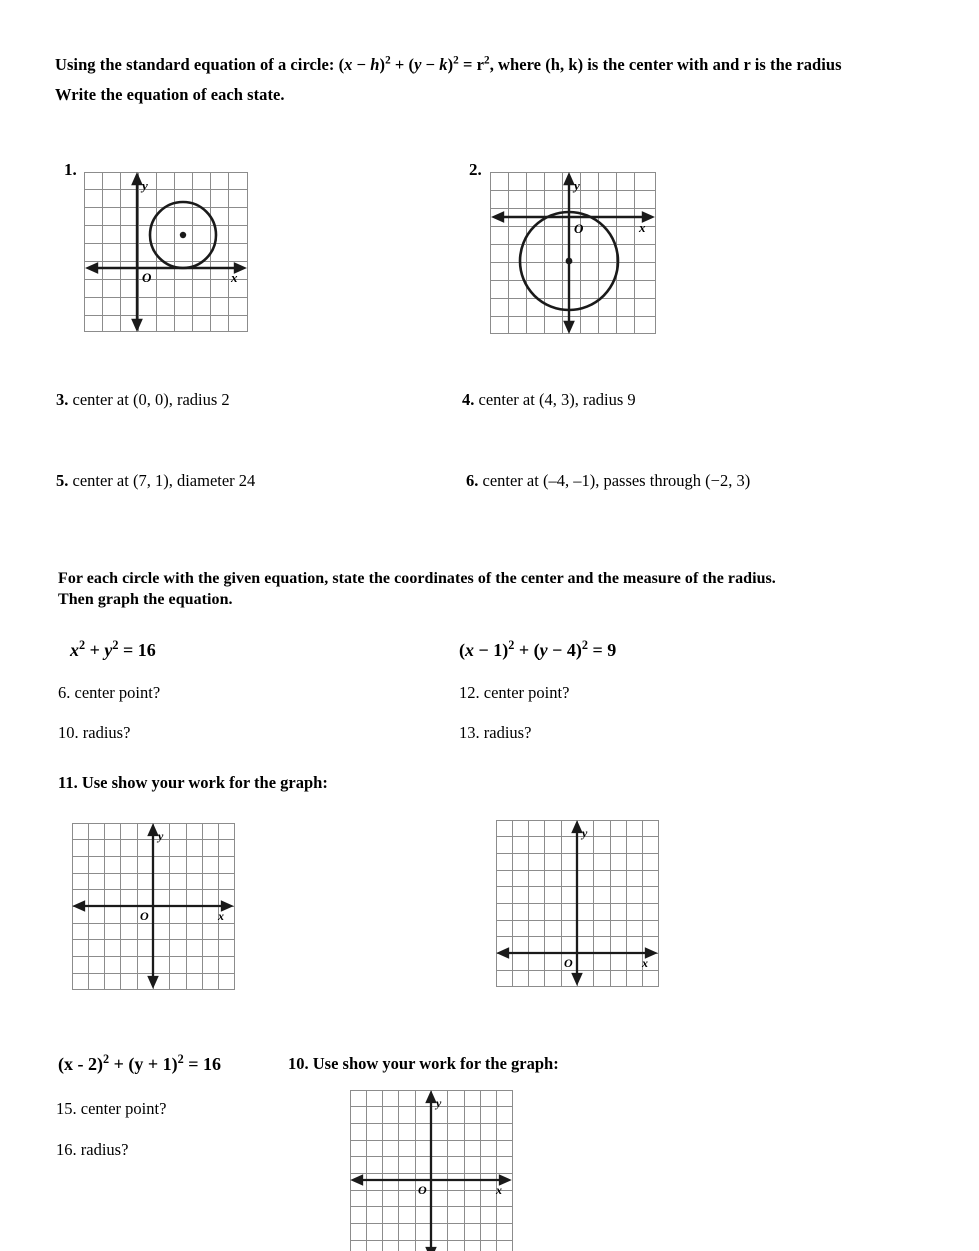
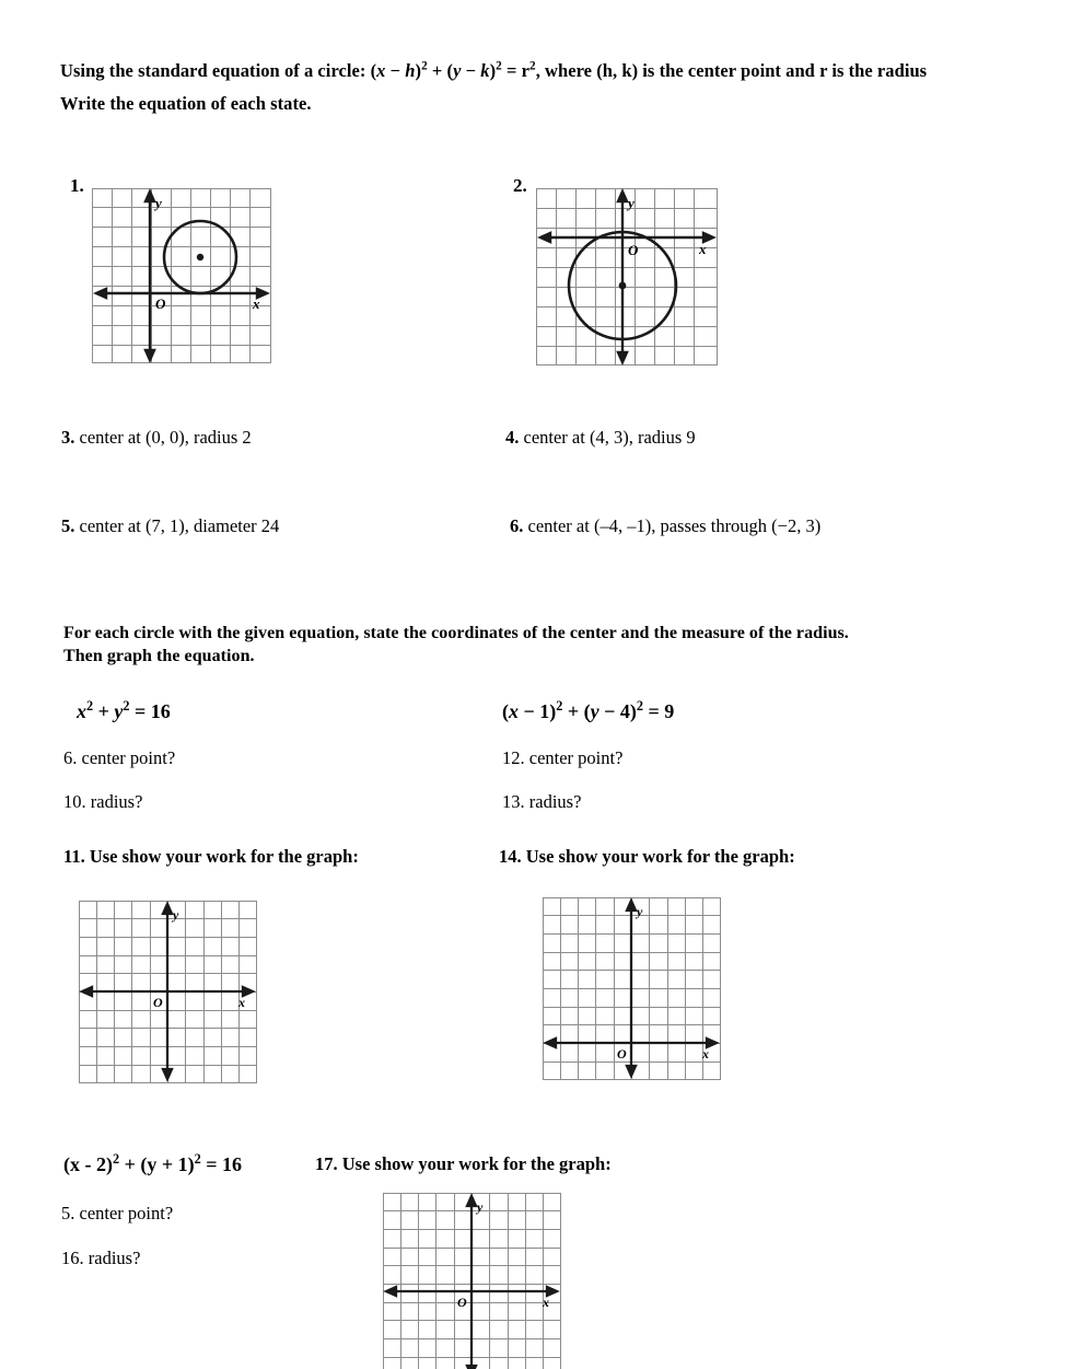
- Using the standard equation of a circle: (x − h)2 + (y − k)2 = r2, where (h, k) is the center with and r is the radius
+ Using the standard equation of a circle: (x − h)2 + (y − k)2 = r2, where (h, k) is the center point and r is the radius
  Write the equation of each state.
  1.
  O
  x
  y
  2.
  O
  x
  y
  3. center at (0, 0), radius 2
  4. center at (4, 3), radius 9
  5. center at (7, 1), diameter 24
  6. center at (–4, –1), passes through (−2, 3)
  For each circle with the given equation, state the coordinates of the center and the measure of the radius.
  Then graph the equation.
  x2 + y2 = 16
  (x − 1)2 + (y − 4)2 = 9
  6. center point?
  10. radius?
  11. Use show your work for the graph:
  12. center point?
  13. radius?
+ 14. Use show your work for the graph:
  O
  x
  y
  O
  x
  y
  (x - 2)2 + (y + 1)2 = 16
- 10. Use show your work for the graph:
+ 17. Use show your work for the graph:
- 15. center point?
+ 5. center point?
  16. radius?
  O
  x
  y
